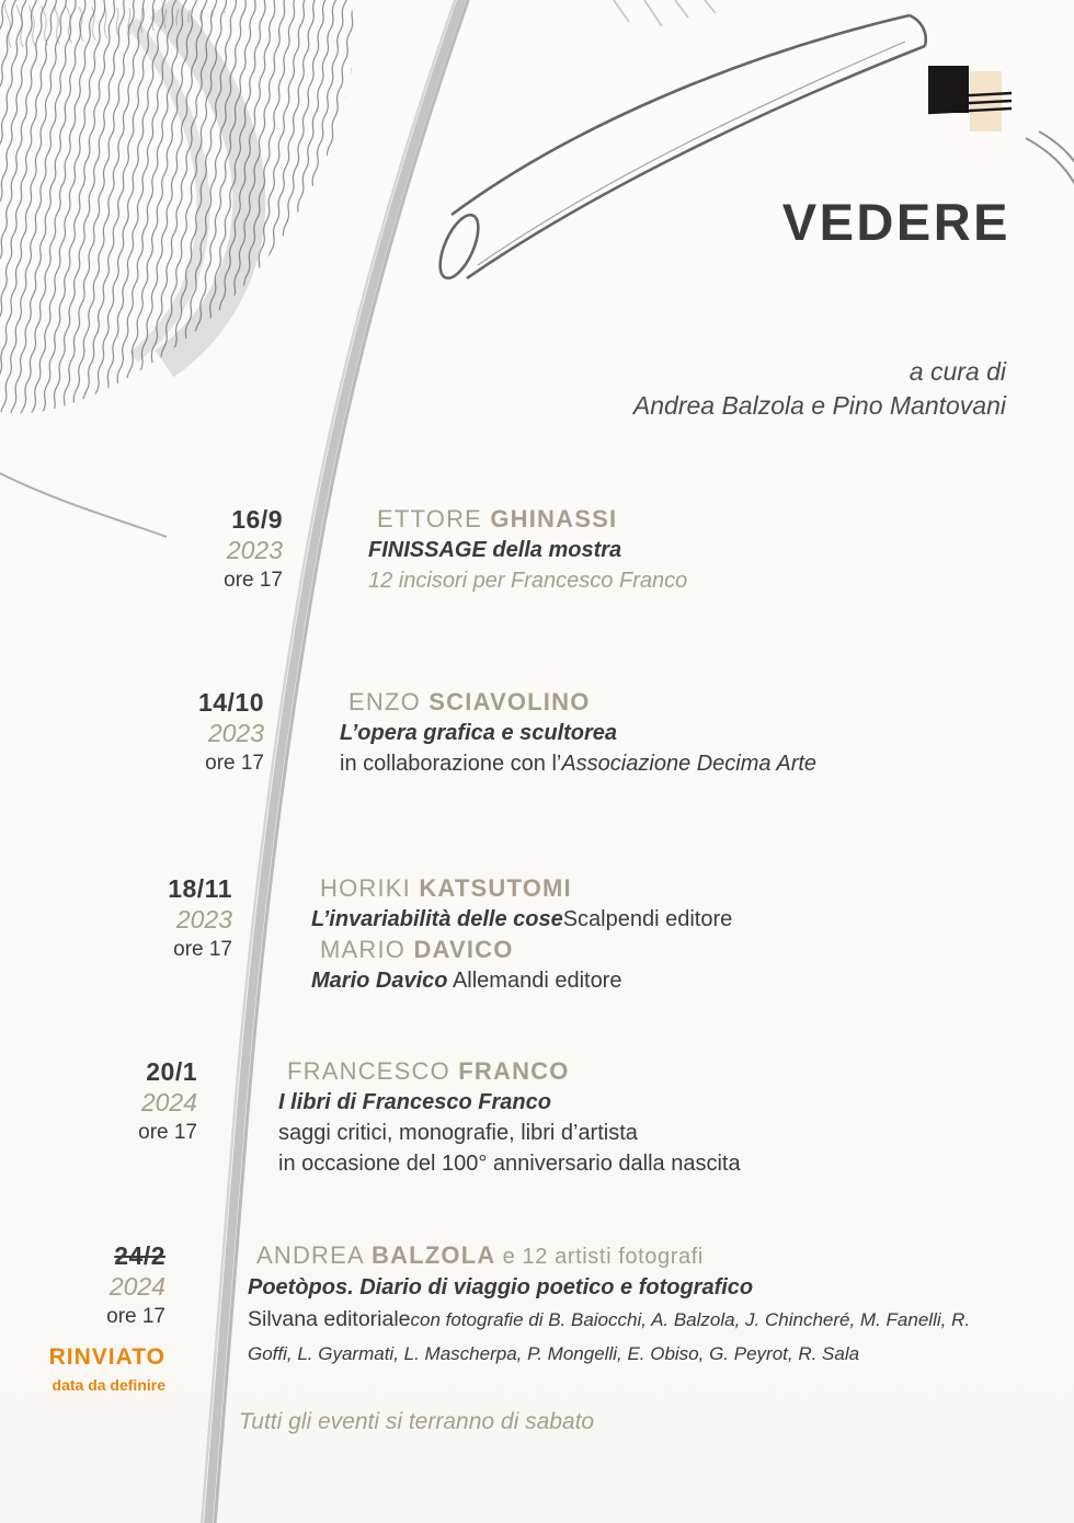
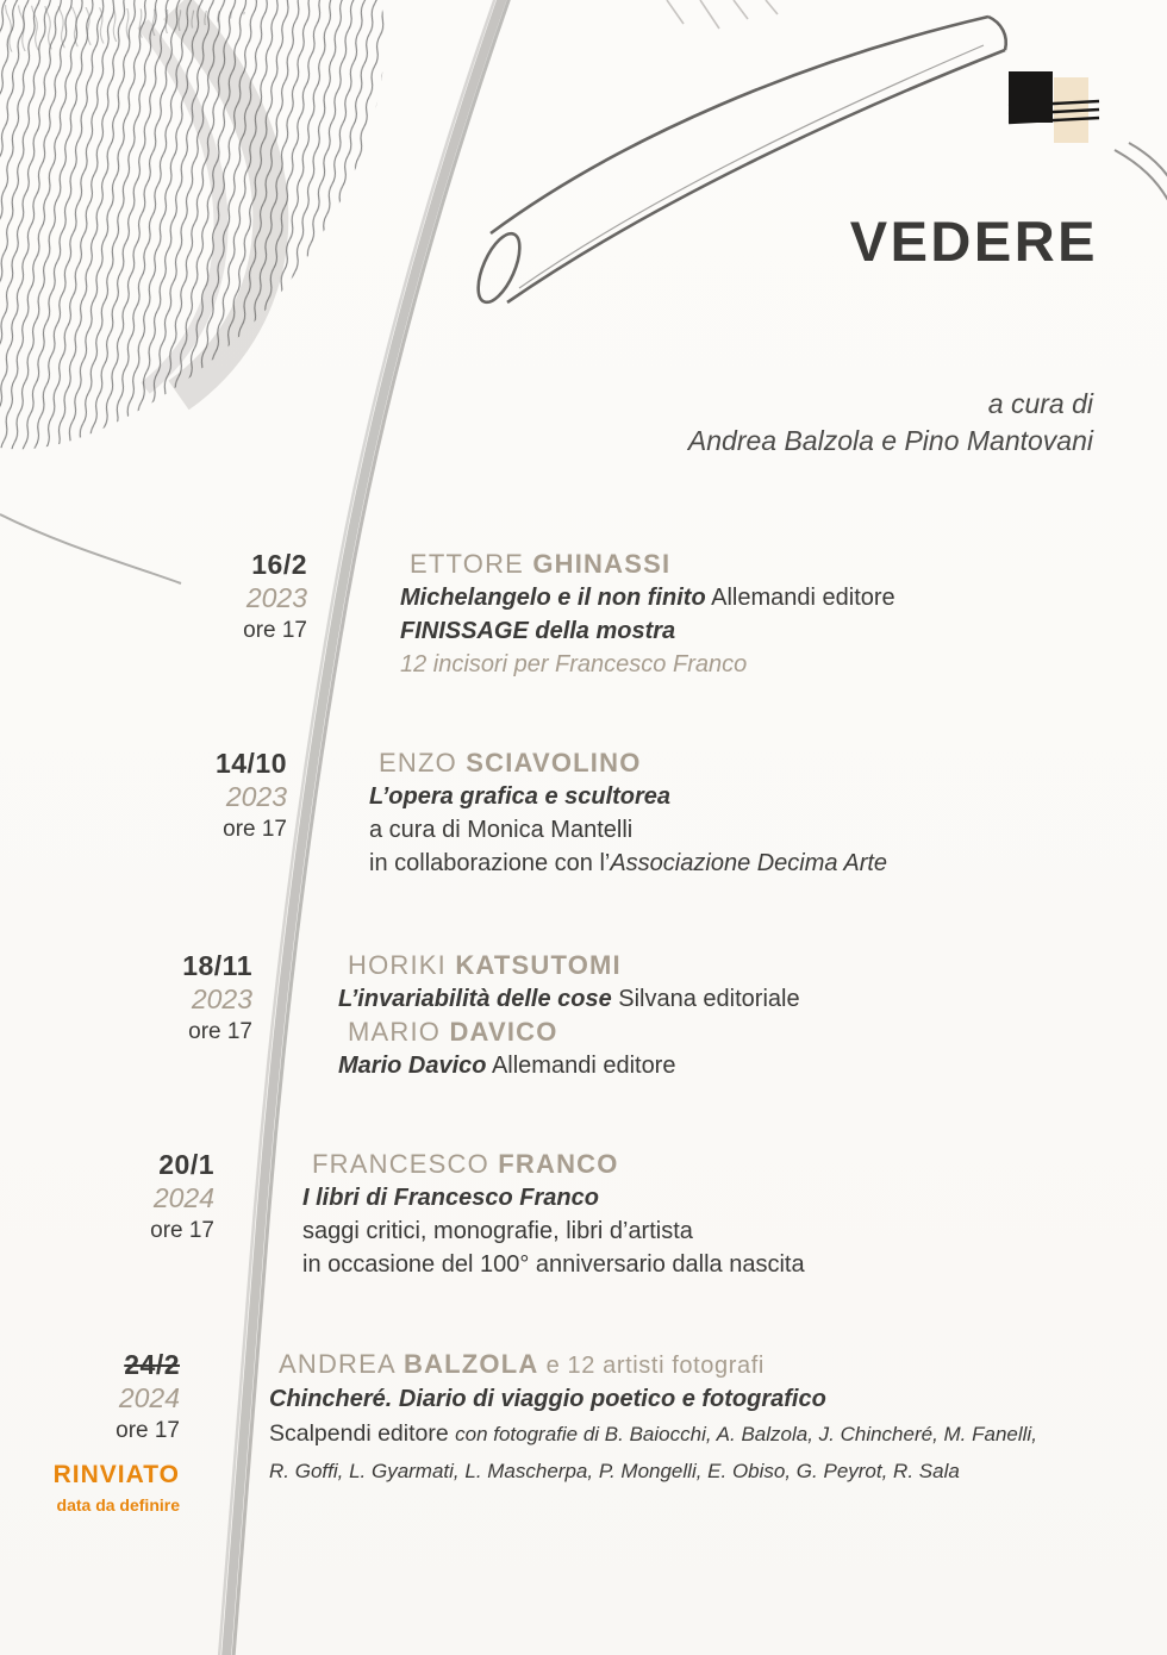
  VEDERE
  a cura di
  Andrea Balzola e Pino Mantovani
- 16/9
+ 16/2
  2023
  ore 17
  ETTORE GHINASSI
+ Michelangelo e il non finito Allemandi editore
  FINISSAGE della mostra
  12 incisori per Francesco Franco
  14/10
  2023
  ore 17
  ENZO SCIAVOLINO
  L’opera grafica e scultorea
+ a cura di Monica Mantelli
  in collaborazione con l’Associazione Decima Arte
  18/11
  2023
  ore 17
  HORIKI KATSUTOMI
- L’invariabilità delle coseScalpendi editore
+ L’invariabilità delle cose Silvana editoriale
  MARIO DAVICO
  Mario Davico Allemandi editore
  20/1
  2024
  ore 17
  FRANCESCO FRANCO
  I libri di Francesco Franco
  saggi critici, monografie, libri d’artista
  in occasione del 100° anniversario dalla nascita
  24/2
  2024
  ore 17
  RINVIATO
  data da definire
  ANDREA BALZOLA e 12 artisti fotografi
- Poetòpos. Diario di viaggio poetico e fotografico
+ Chincheré. Diario di viaggio poetico e fotografico
- Silvana editorialecon fotografie di B. Baiocchi, A. Balzola, J. Chincheré, M. Fanelli, R. Goffi, L. Gyarmati, L. Mascherpa, P. Mongelli, E. Obiso, G. Peyrot, R. Sala
+ Scalpendi editore con fotografie di B. Baiocchi, A. Balzola, J. Chincheré, M. Fanelli, R. Goffi, L. Gyarmati, L. Mascherpa, P. Mongelli, E. Obiso, G. Peyrot, R. Sala
- Tutti gli eventi si terranno di sabato
